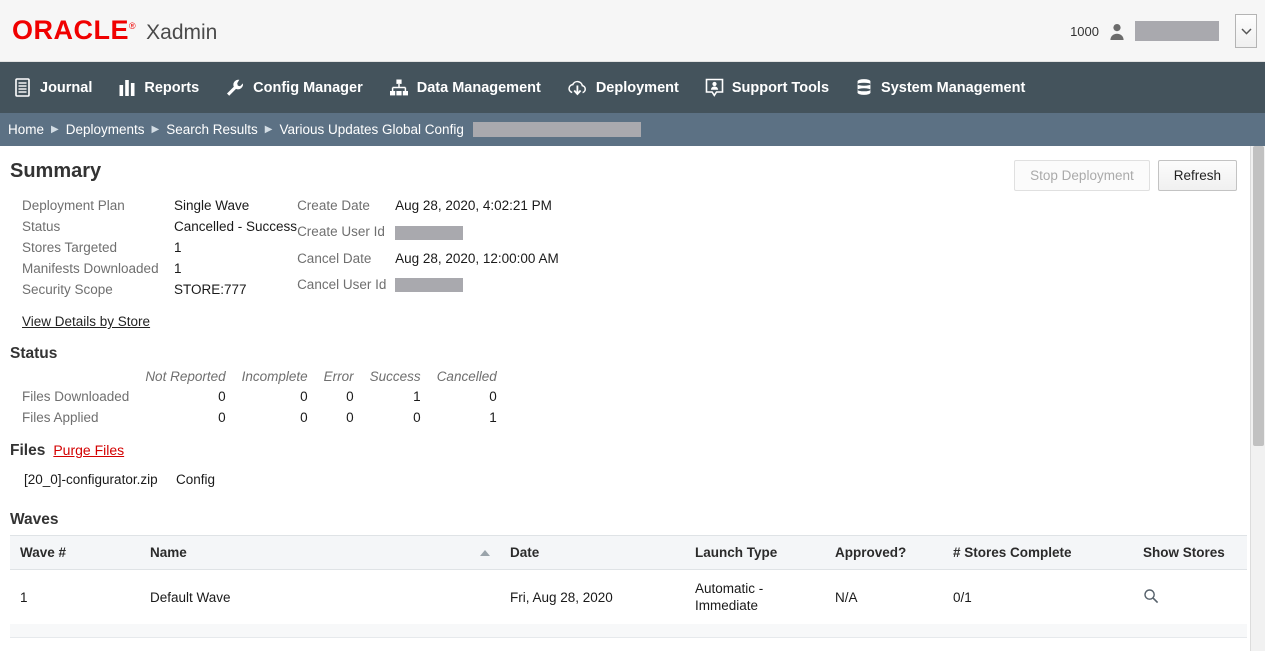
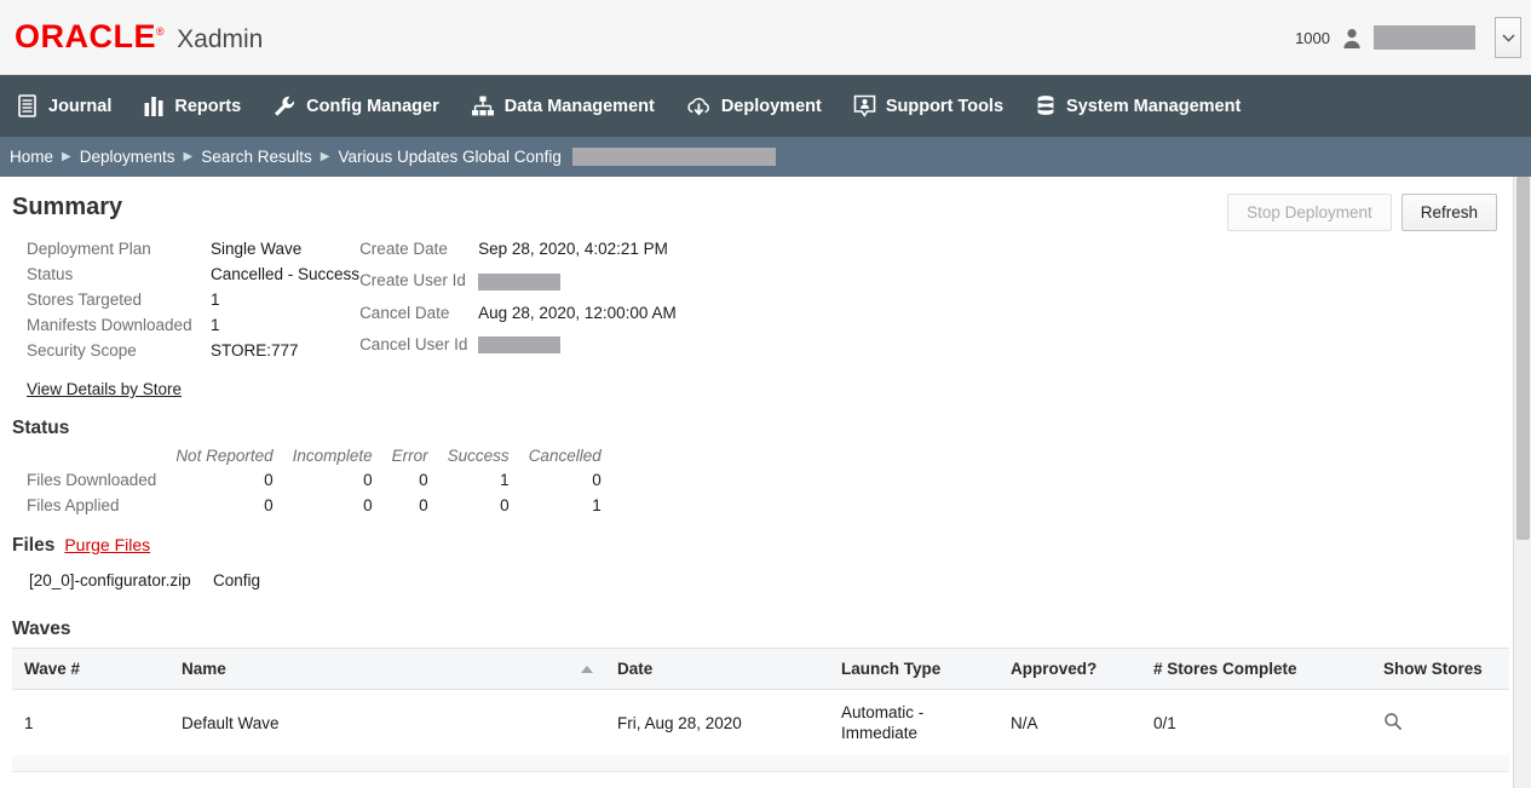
  ORACLE®
  Xadmin
  1000
  Journal
  Reports
  Config Manager
  Data Management
  Deployment
  Support Tools
  System Management
  Home
  ▶
  Deployments
  ▶
  Search Results
  ▶
  Various Updates Global Config
  Summary
  Stop Deployment
  Refresh
  Deployment Plan
  Single Wave
  Status
  Cancelled - Success
  Stores Targeted
  1
  Manifests Downloaded
  1
  Security Scope
  STORE:777
  Create Date
- Aug 28, 2020, 4:02:21 PM
+ Sep 28, 2020, 4:02:21 PM
  Create User Id
  Cancel Date
  Aug 28, 2020, 12:00:00 AM
  Cancel User Id
  View Details by Store
  Status
  	Not Reported	Incomplete	Error	Success	Cancelled
  Files Downloaded	0	0	0	1	0
  Files Applied	0	0	0	0	1
  Files
  Purge Files
  [20_0]-configurator.zip
  Config
  Waves
  Wave #	Name	Date	Launch Type	Approved?	# Stores Complete	Show Stores
  1	Default Wave	Fri, Aug 28, 2020	Automatic - Immediate	N/A	0/1
